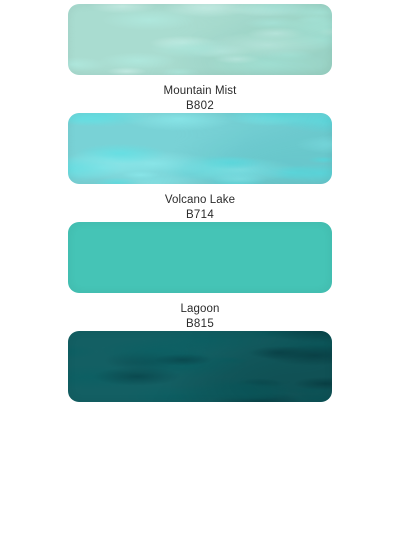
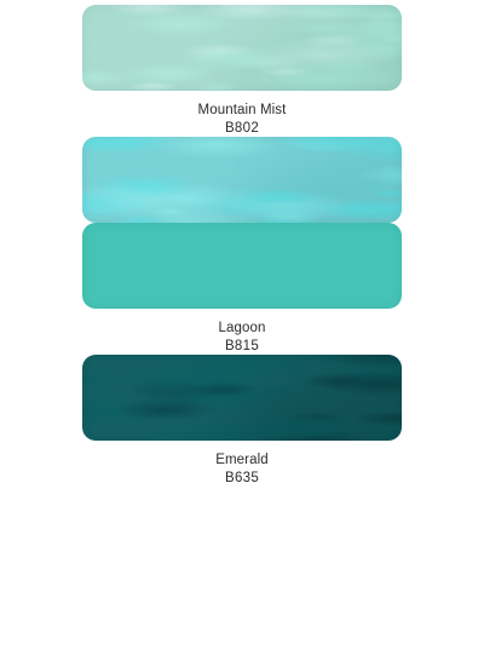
  Mountain Mist
  B802
- Volcano Lake
- B714
  Lagoon
  B815
+ Emerald
+ B635
